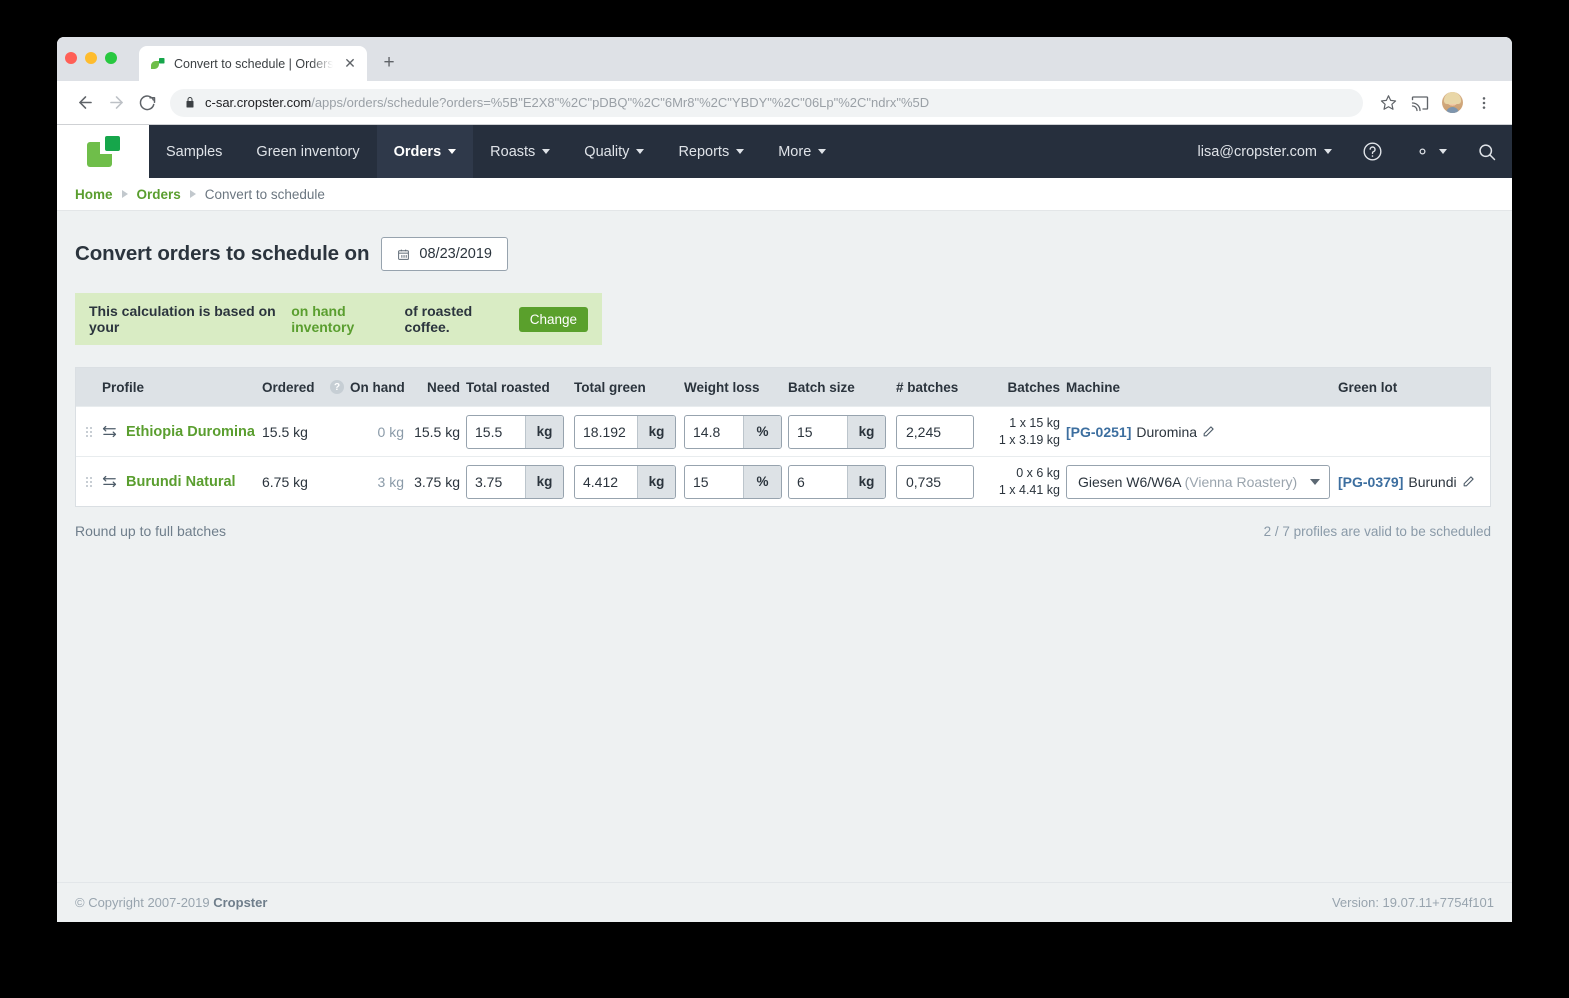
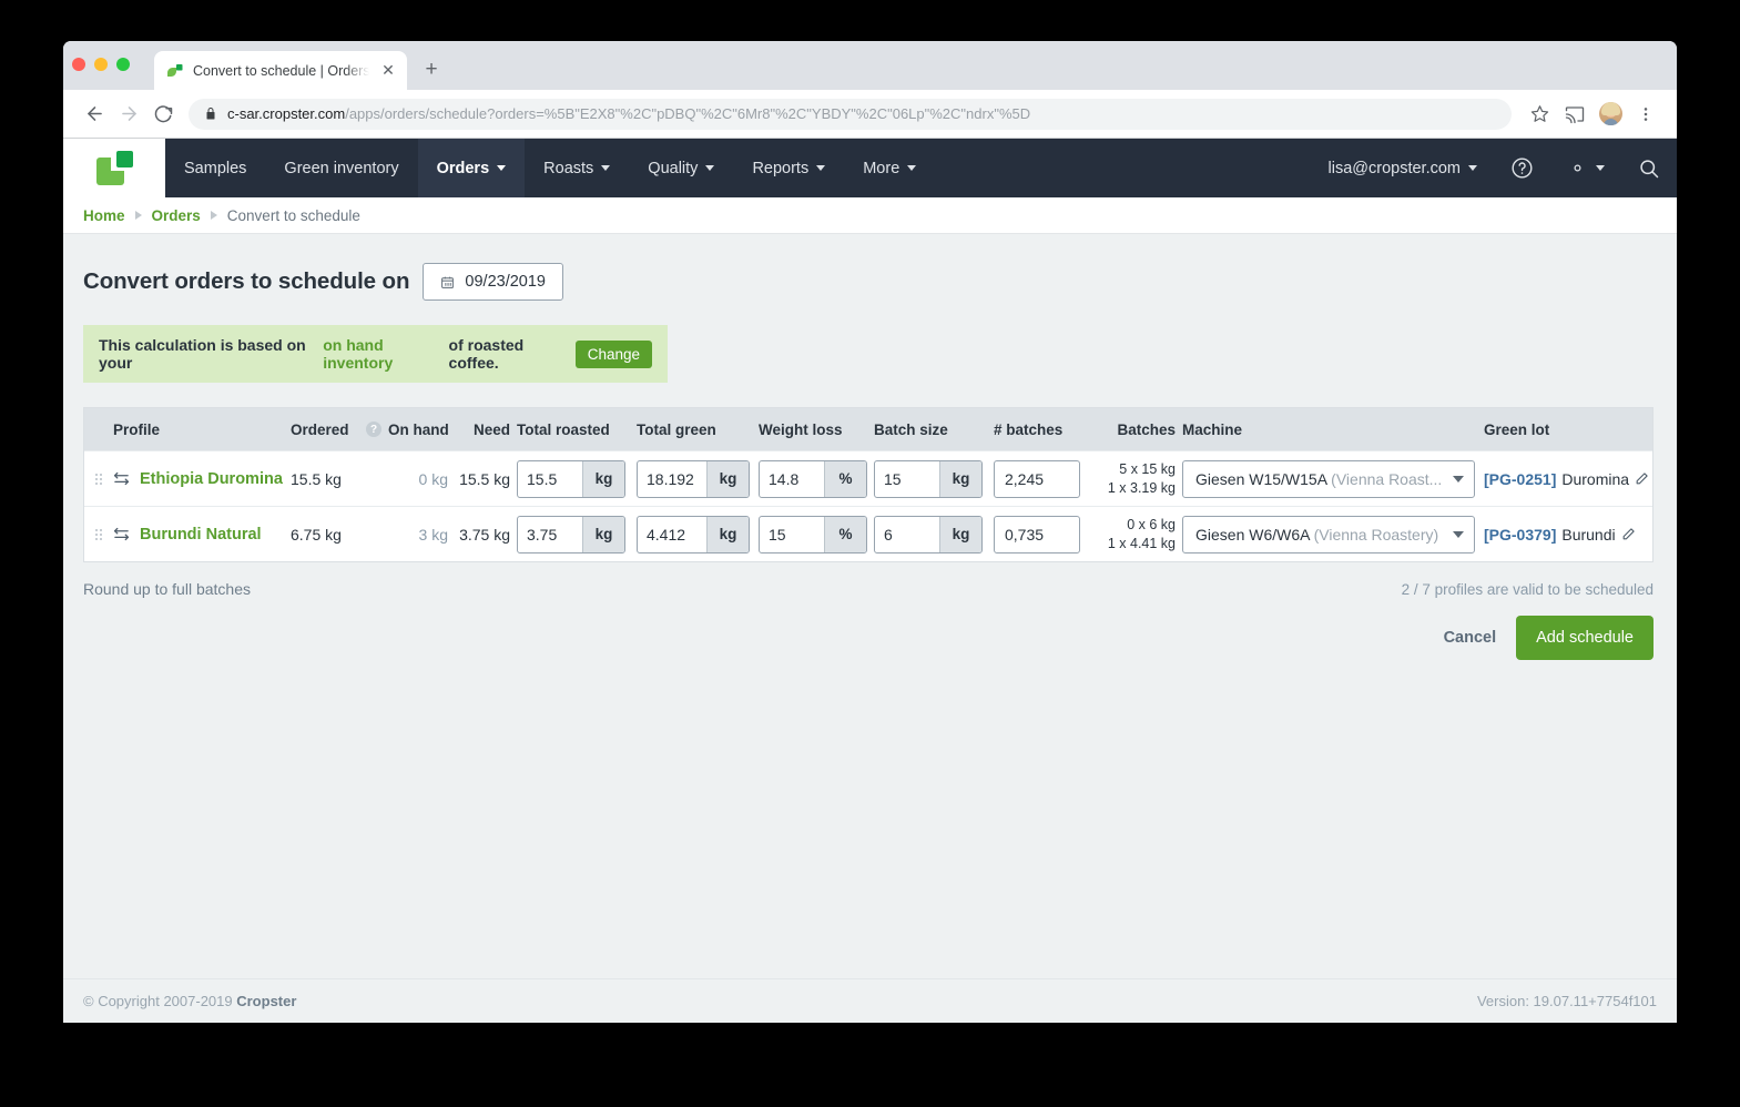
  Convert to schedule | Orders
  ✕
  +
  c-sar.cropster.com/apps/orders/schedule?orders=%5B"E2X8"%2C"pDBQ"%2C"6Mr8"%2C"YBDY"%2C"06Lp"%2C"ndrx"%5D
  Samples
  Green inventory
  Orders
  Roasts
  Quality
  Reports
  More
  lisa@cropster.com
  Home
  Orders
  Convert to schedule
  Convert orders to schedule on
- 08/23/2019
+ 09/23/2019
  This calculation is based on your
  on hand inventory
  of roasted coffee.
  Change
  Profile
  Ordered
  ?
  On hand
  Need
  Total roasted
  Total green
  Weight loss
  Batch size
  # batches
  Batches
  Machine
  Green lot
  Ethiopia Duromina
  15.5 kg
  0 kg
  15.5 kg
  15.5
  kg
  18.192
  kg
  14.8
  %
  15
  kg
  2,245
- 1 x 15 kg
+ 5 x 15 kg
  1 x 3.19 kg
+ Giesen W15/W15A (Vienna Roast...
  [PG-0251]
  Duromina
  Burundi Natural
  6.75 kg
  3 kg
  3.75 kg
  3.75
  kg
  4.412
  kg
  15
  %
  6
  kg
  0,735
  0 x 6 kg
  1 x 4.41 kg
  Giesen W6/W6A (Vienna Roastery)
  [PG-0379]
  Burundi
  Round up to full batches
  2 / 7 profiles are valid to be scheduled
+ Cancel
+ Add schedule
  © Copyright 2007-2019
  Cropster
  Version: 19.07.11+7754f101
